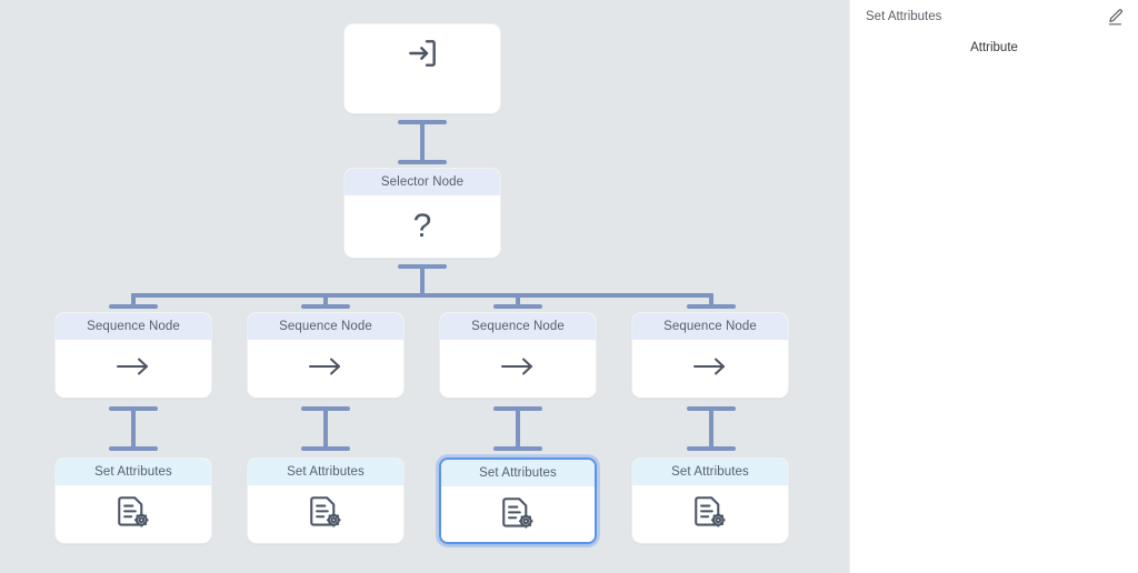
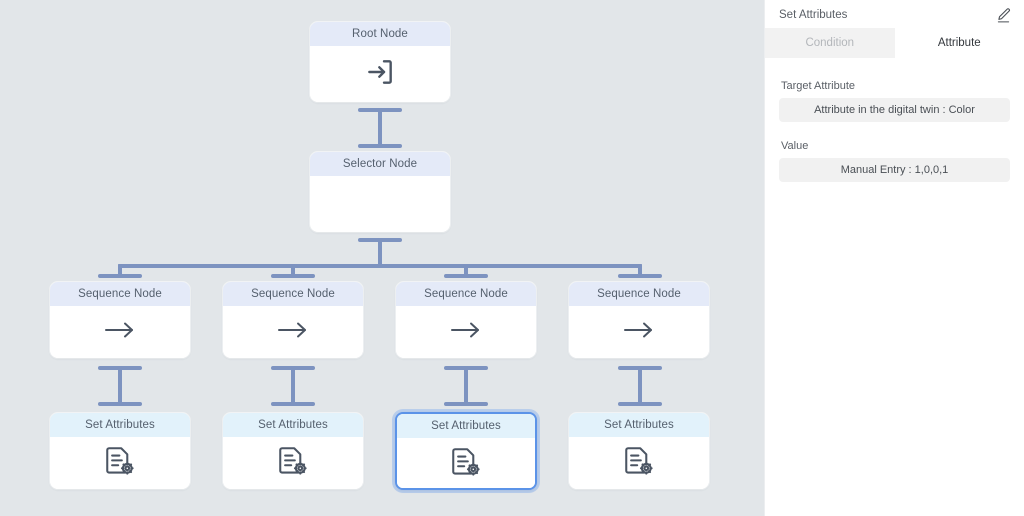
+ Root Node
  Selector Node
- ?
  Sequence Node
  Sequence Node
  Sequence Node
  Sequence Node
  Set Attributes
  Set Attributes
  Set Attributes
  Set Attributes
  Set Attributes
+ Condition
  Attribute
+ Target Attribute
+ Attribute in the digital twin : Color
+ Value
+ Manual Entry : 1,0,0,1
